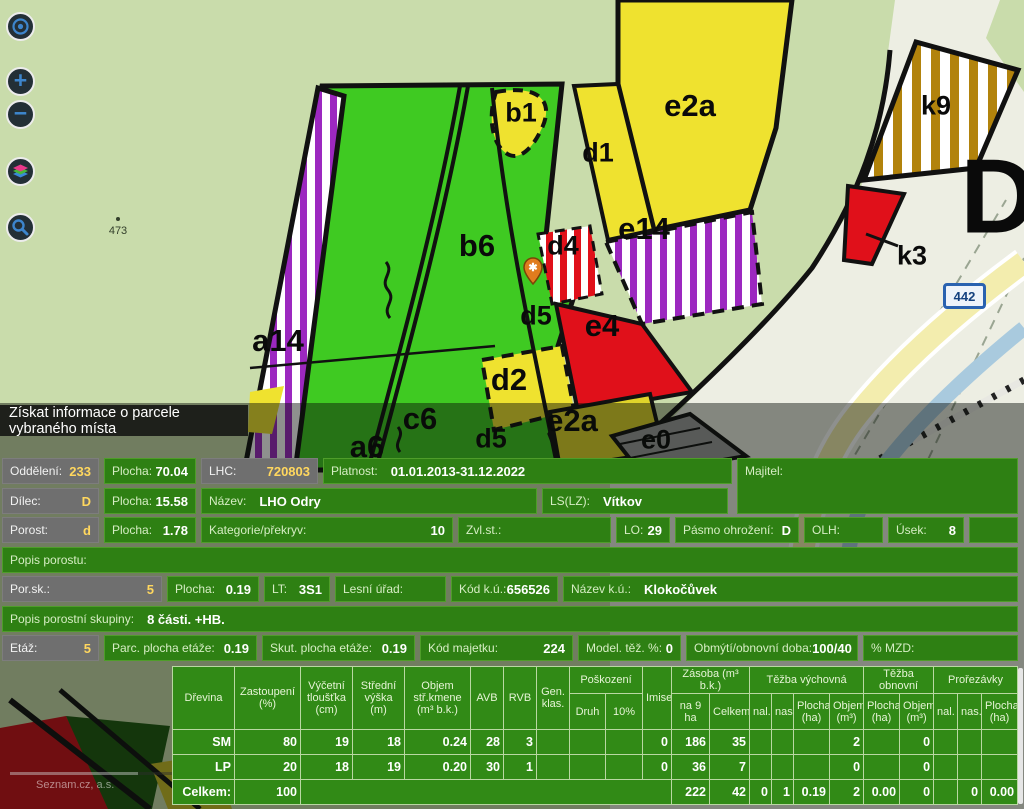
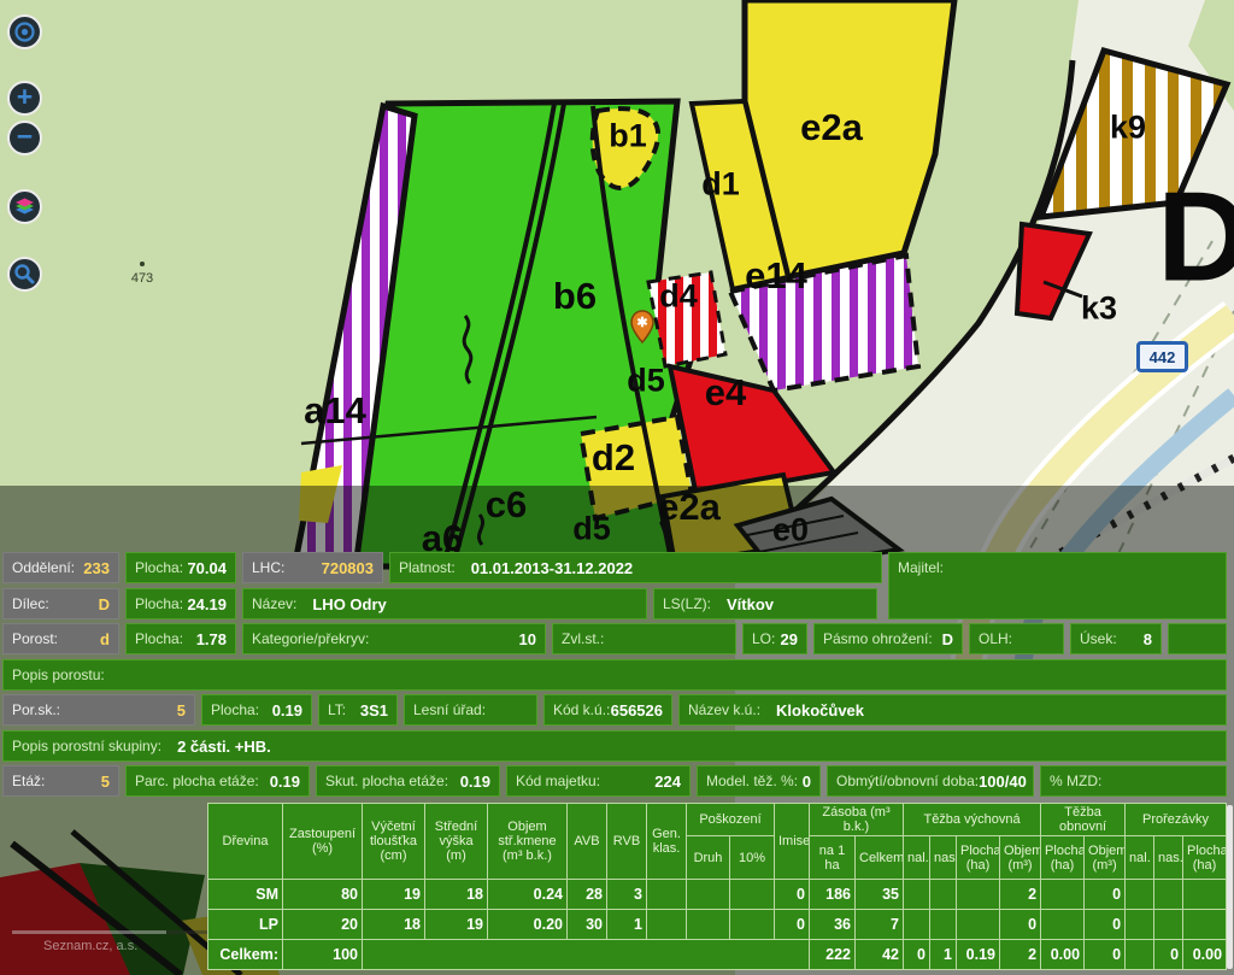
  ✱
  473
  b1
  d1
  e2a
  e14
  b6
  d4
  d5
  e4
  a14
  d2
  c6
  a6
  d5
  e2a
  e0
  k9
  k3
  D
  442
  Seznam.cz, a.s.
- Získat informace o parcele vybraného místa
  +
  −
  Oddělení:
  233
  Plocha:
  70.04
  LHC:
  720803
  Platnost:
  01.01.2013-31.12.2022
  Majitel:
  Dílec:
  D
  Plocha:
- 15.58
+ 24.19
  Název:
  LHO Odry
  LS(LZ):
  Vítkov
  Porost:
  d
  Plocha:
  1.78
  Kategorie/překryv:
  10
  Zvl.st.:
  LO:
  29
  Pásmo ohrožení:
  D
  OLH:
  Úsek:
  8
  Popis porostu:
  Por.sk.:
  5
  Plocha:
  0.19
  LT:
  3S1
  Lesní úřad:
  Kód k.ú.:
  656526
  Název k.ú.:
  Klokočůvek
  Popis porostní skupiny:
- 8 části. +HB.
+ 2 části. +HB.
  Etáž:
  5
  Parc. plocha etáže:
  0.19
  Skut. plocha etáže:
  0.19
  Kód majetku:
  224
  Model. těž. %:
  0
  Obmýtí/obnovní doba:
  100/40
  % MZD:
  Dřevina	Zastoupení (%)	Výčetní tloušťka (cm)	Střední výška (m)	Objem stř.kmene (m³ b.k.)	AVB	RVB	Gen. klas.	Poškození	Imise	Zásoba (m³ b.k.)	Těžba výchovná	Těžba obnovní	Prořezávky
- Druh	10%	na 9 ha	Celkem	nal.	nas	Plocha (ha)	Objem (m³)	Plocha (ha)	Objem (m³)	nal.	nas.	Plocha (ha)
+ Druh	10%	na 1 ha	Celkem	nal.	nas	Plocha (ha)	Objem (m³)	Plocha (ha)	Objem (m³)	nal.	nas.	Plocha (ha)
  SM	80	19	18	0.24	28	3				0	186	35				2		0
  LP	20	18	19	0.20	30	1				0	36	7				0		0
  Celkem:	100		222	42	0	1	0.19	2	0.00	0		0	0.00
